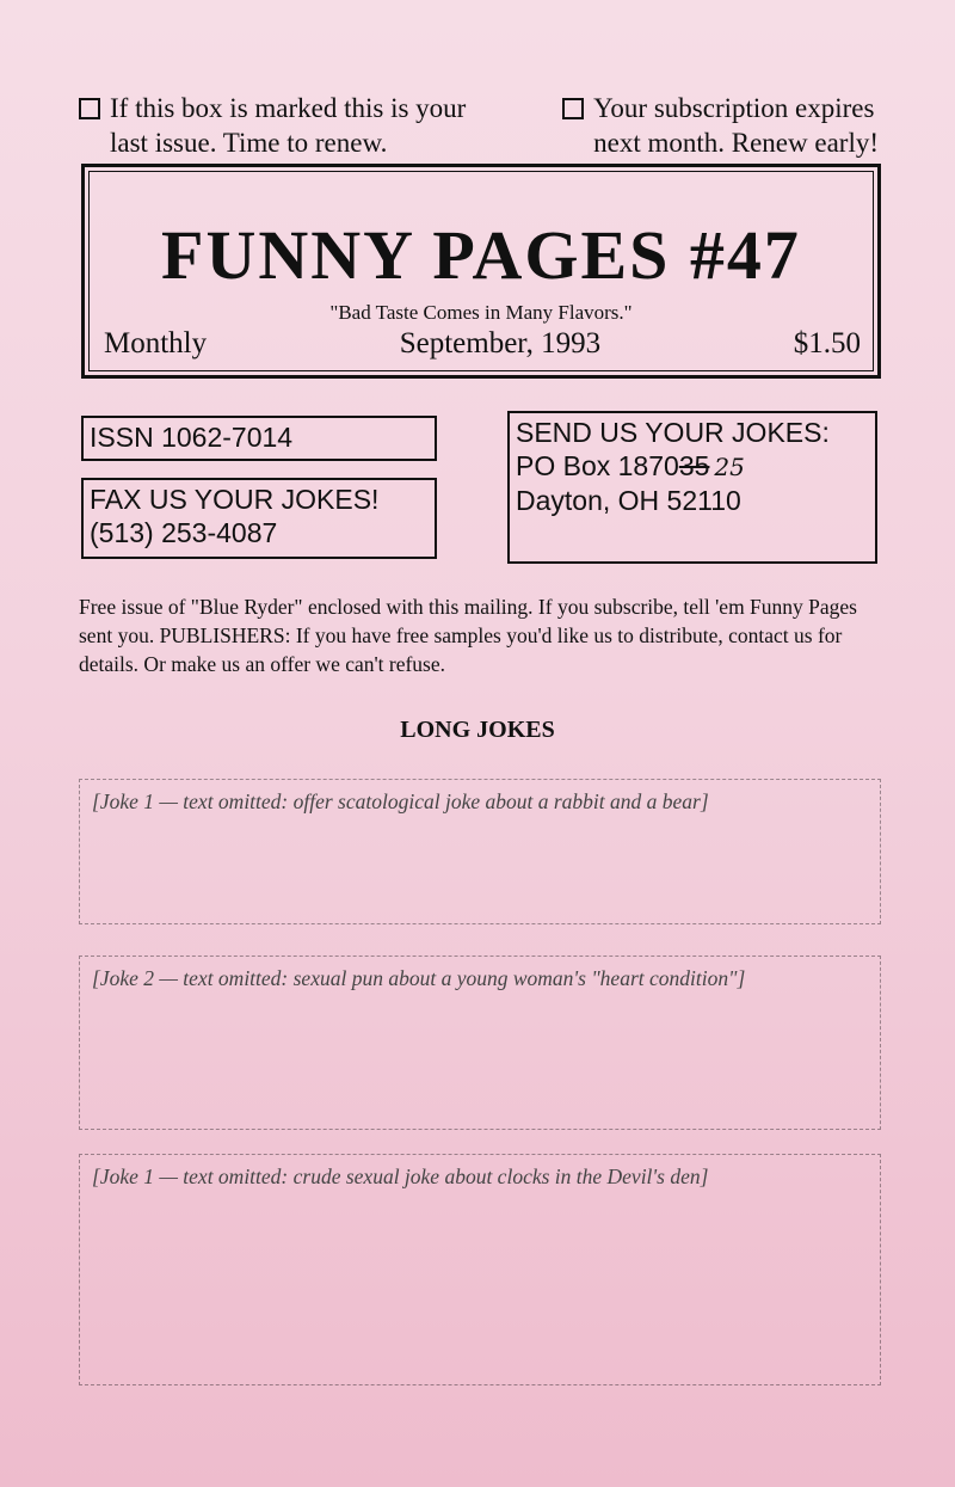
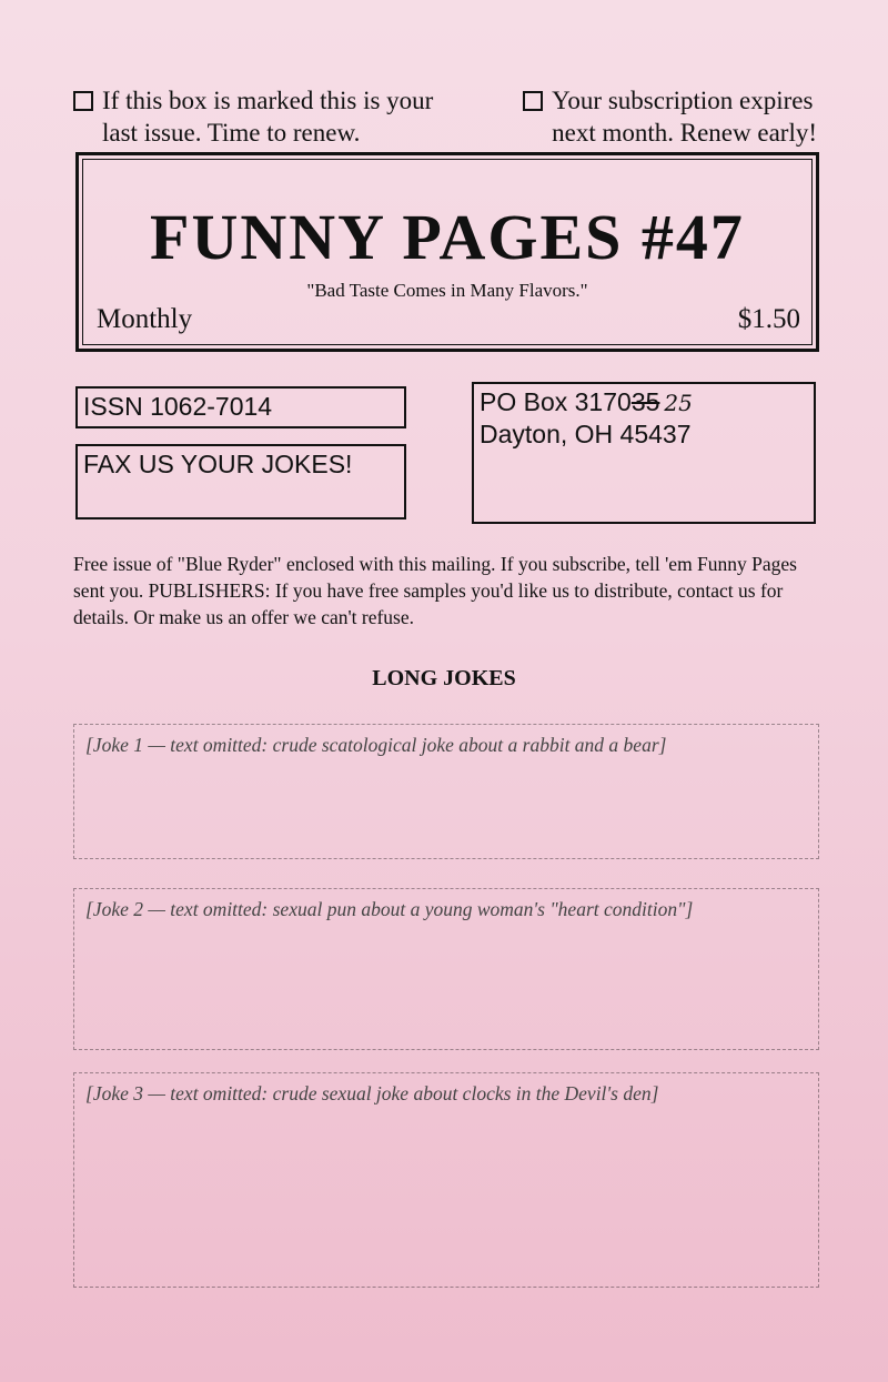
  If this box is marked this is your
  last issue. Time to renew.
  Your subscription expires
  next month. Renew early!
  FUNNY PAGES #47
  "Bad Taste Comes in Many Flavors."
  Monthly
- September, 1993
  $1.50
  ISSN 1062-7014
  FAX US YOUR JOKES!
- (513) 253-4087
- SEND US YOUR JOKES:
- PO Box 187035 25
+ PO Box 317035 25
- Dayton, OH 52110
+ Dayton, OH 45437
  Free issue of "Blue Ryder" enclosed with this mailing. If you subscribe, tell 'em Funny Pages sent you. PUBLISHERS: If you have free samples you'd like us to distribute, contact us for details. Or make us an offer we can't refuse.
  LONG JOKES
- [Joke 1 — text omitted: offer scatological joke about a rabbit and a bear]
+ [Joke 1 — text omitted: crude scatological joke about a rabbit and a bear]
  [Joke 2 — text omitted: sexual pun about a young woman's "heart condition"]
- [Joke 1 — text omitted: crude sexual joke about clocks in the Devil's den]
+ [Joke 3 — text omitted: crude sexual joke about clocks in the Devil's den]
